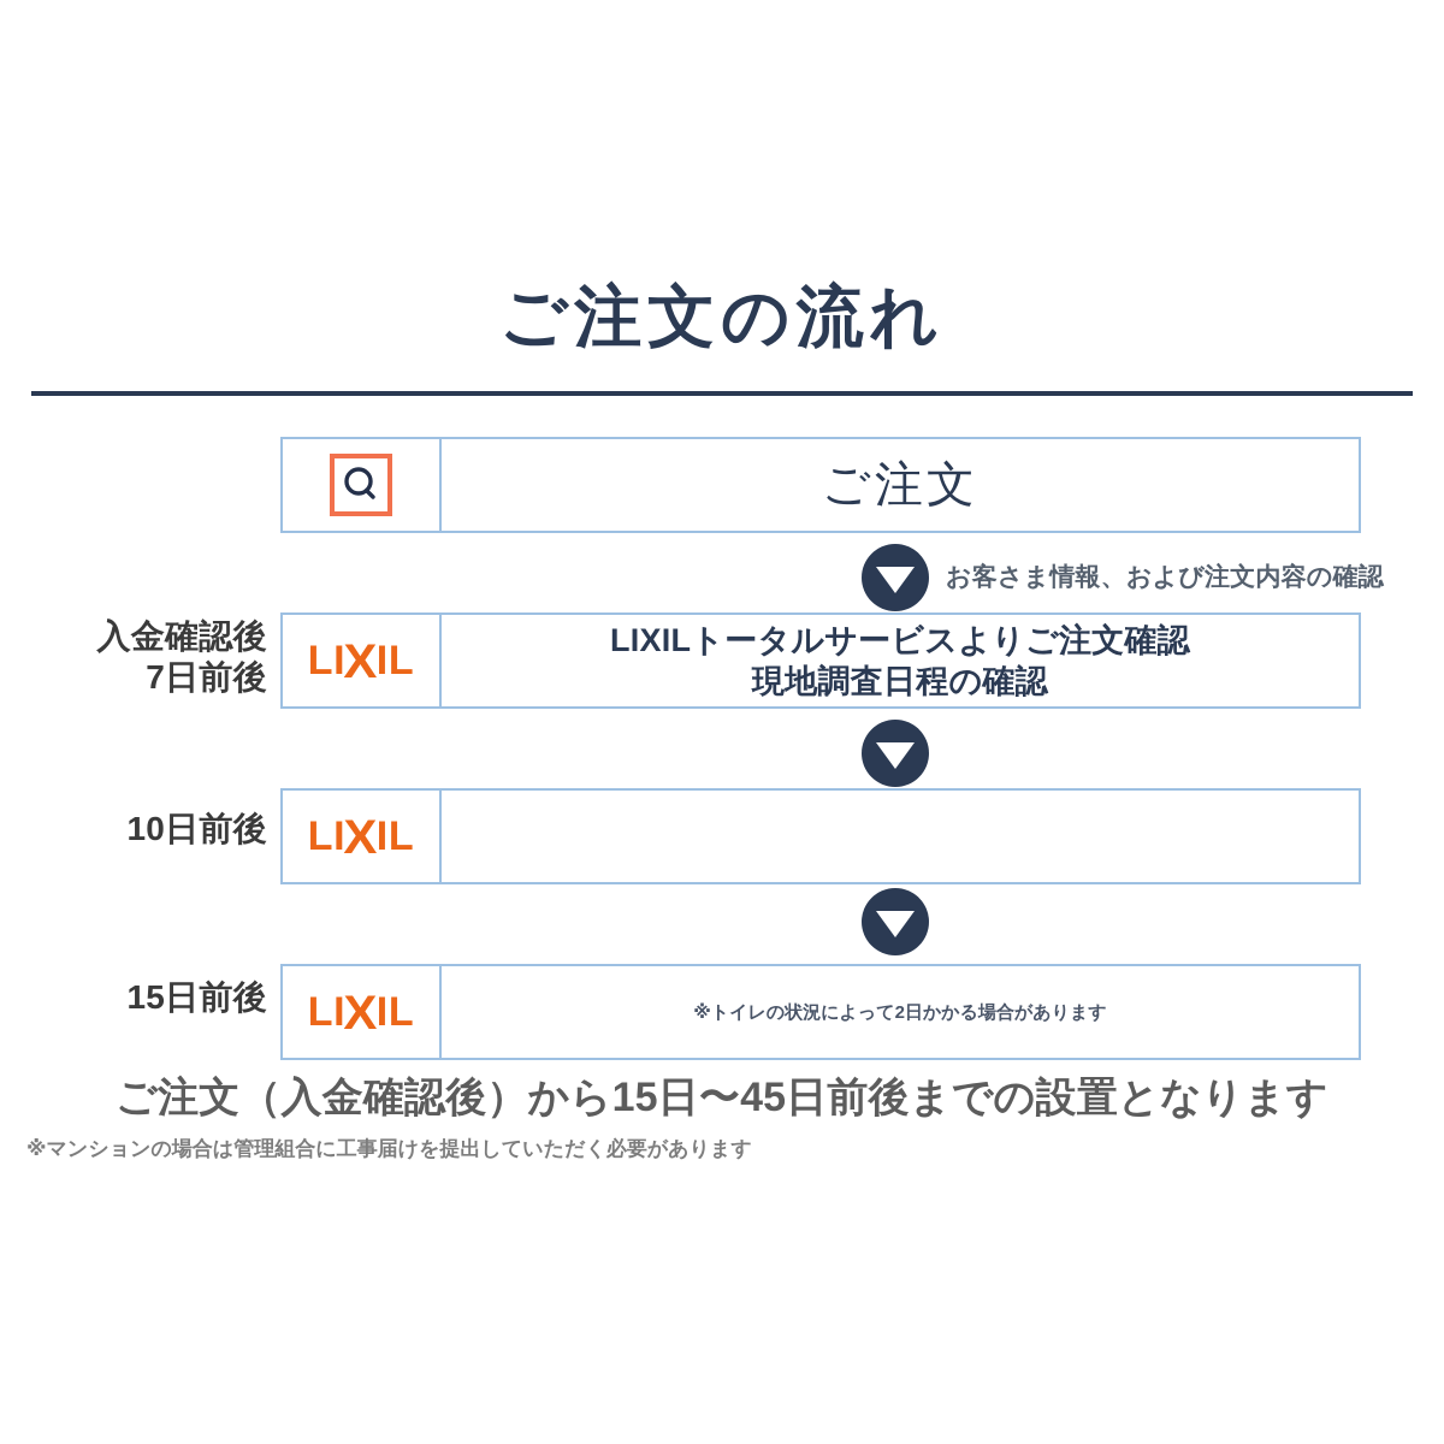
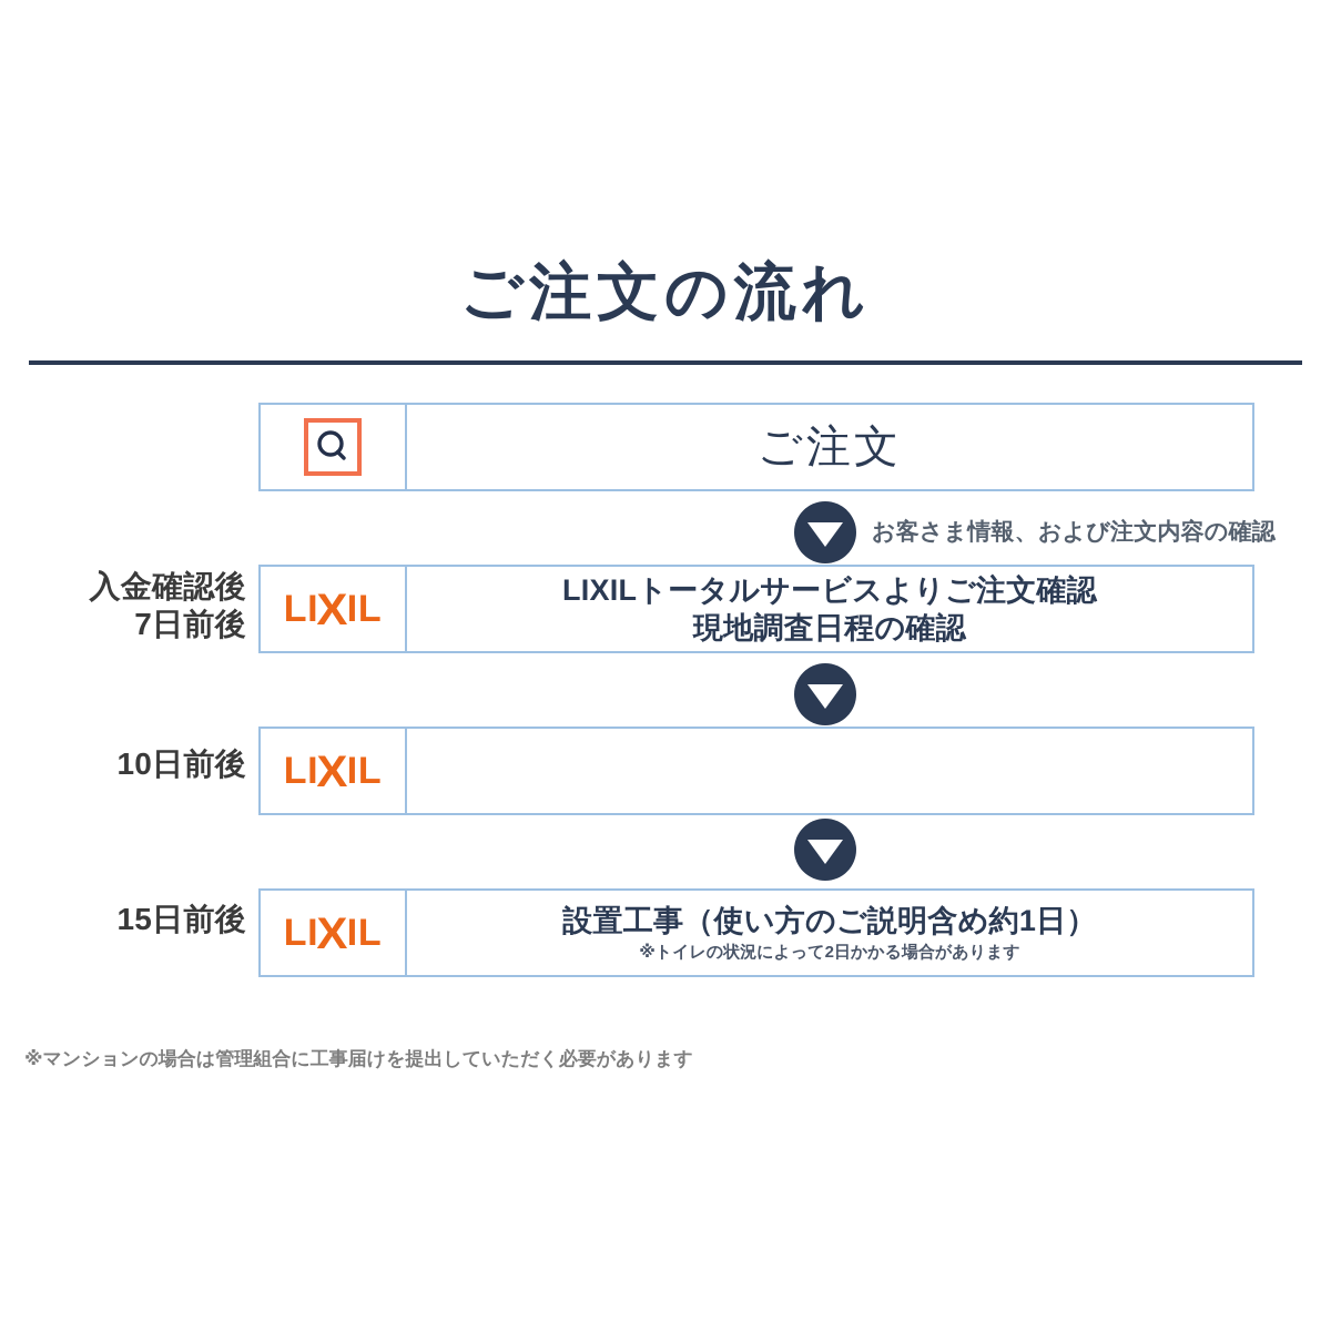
  ご注文の流れ
  入金確認後
  7日前後
  10日前後
  15日前後
  ご注文
  LI
  X
  IL
  LIXILトータルサービスよりご注文確認
  現地調査日程の確認
  LI
  X
  IL
  LI
  X
  IL
+ 設置工事（使い方のご説明含め約1日）
  ※トイレの状況によって2日かかる場合があります
  お客さま情報、および注文内容の確認
- ご注文（入金確認後）から15日〜45日前後までの設置となります
  ※マンションの場合は管理組合に工事届けを提出していただく必要があります
